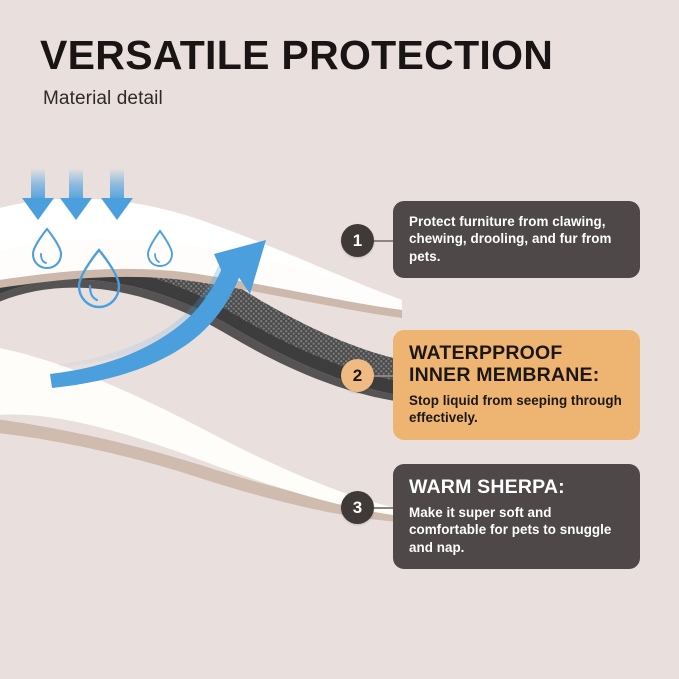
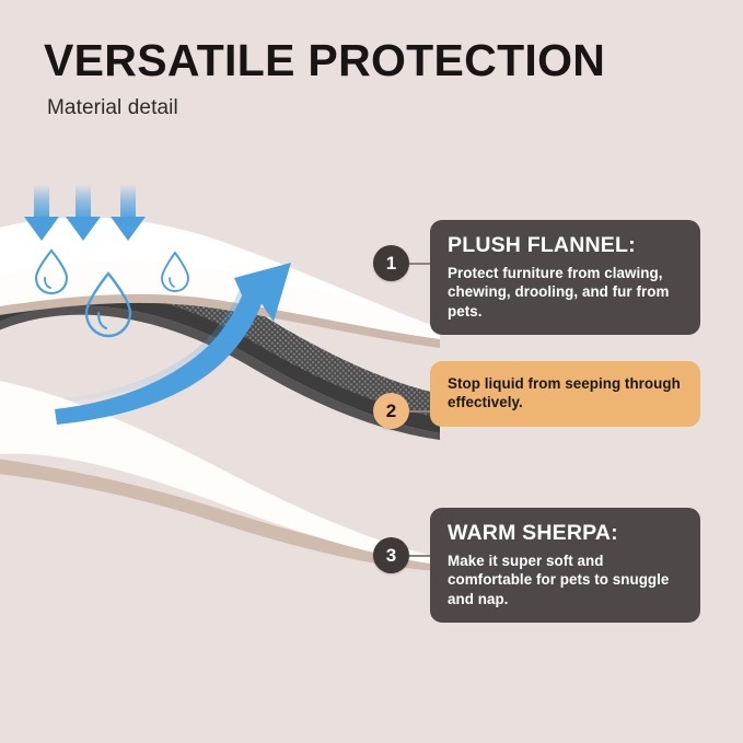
  VERSATILE PROTECTION
  Material detail
  1
  2
  3
+ PLUSH FLANNEL:
  Protect furniture from clawing, chewing, drooling, and fur from pets.
- WATERPPROOF INNER MEMBRANE:
  Stop liquid from seeping through effectively.
  WARM SHERPA:
  Make it super soft and comfortable for pets to snuggle and nap.
